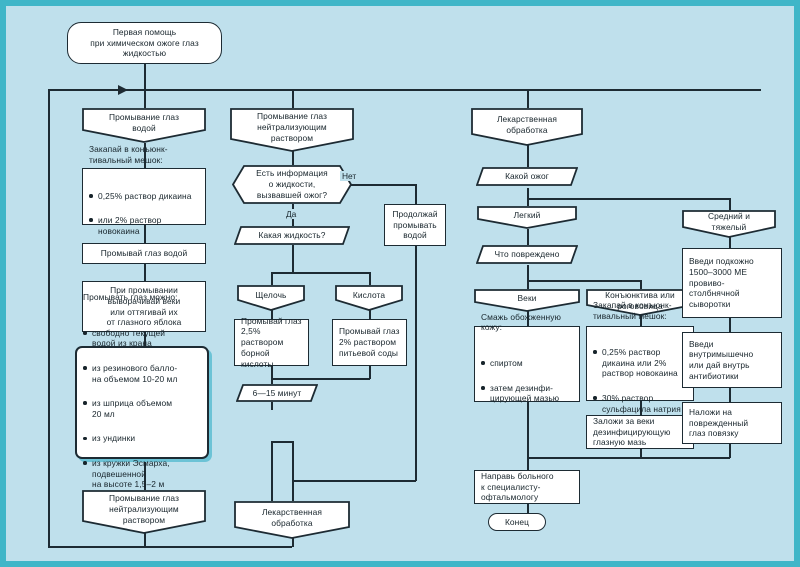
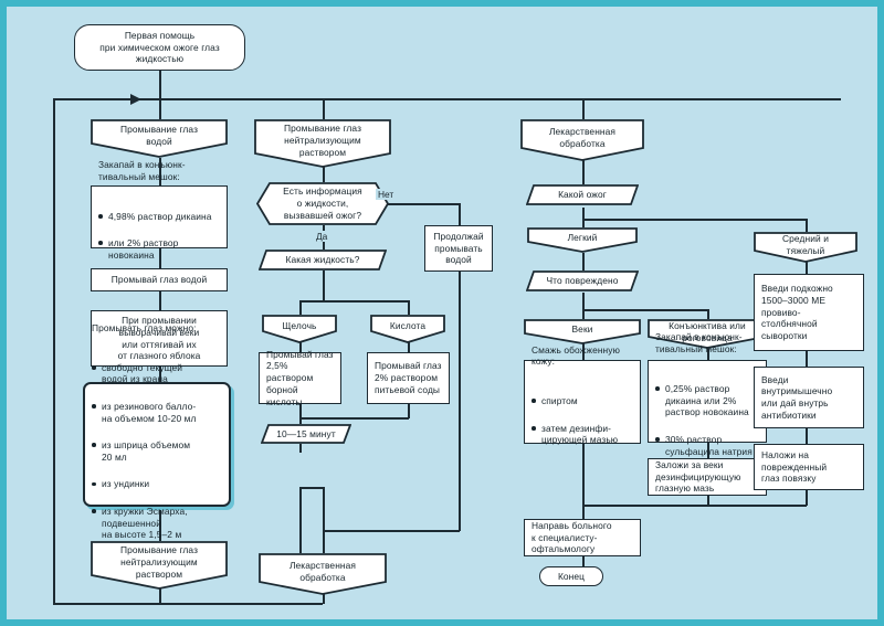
  Нет
  Да
  Первая помощь
  при химическом ожоге глаз
  жидкостью
  Промывание глаз
  водой
  Закапай в конъюнк-
  тивальный мешок:
- 0,25% раствор дикаина
+ 4,98% раствор дикаина
  или 2% раствор
  новокаина
  Промывай глаз водой
  При промывании
  выворачивай веки
  или оттягивай их
  от глазного яблока
  Промывать глаз можно:
  свободно текущей
  водой из крана
  из резинового балло-
  на объемом 10-20 мл
  из шприца объемом
  20 мл
  из ундинки
  из кружки Эсмарха,
  подвешенной
  на высоте 1,5–2 м
  Промывание глаз
  нейтрализующим
  раствором
  Промывание глаз
  нейтрализующим
  раствором
  Есть информация
  о жидкости,
  вызвавшей ожог?
  Продолжай
  промывать
  водой
  Какая жидкость?
  Щелочь
  Кислота
  Промывай глаз
  2,5% раствором
  борной кислоты
  Промывай глаз
  2% раствором
  питьевой соды
- 6—15 минут
+ 10—15 минут
  Лекарственная
  обработка
  Лекарственная
  обработка
  Какой ожог
  Легкий
  Средний и
  тяжелый
  Что повреждено
  Веки
  Конъюнктива или
  рогововица
  Смажь обожженную
  кожу:
  спиртом
  затем дезинфи-
  цирующей мазью
  Закапай в конъюнк-
  тивальный мешок:
  0,25% раствор
  дикаина или 2%
  раствор новокаина
  30% раствор
  сульфацила натрия
  Заложи за веки
  дезинфицирующую
  глазную мазь
  Введи подкожно
  1500–3000 МЕ
  провиво-
  столбнячной
  сыворотки
  Введи
  внутримышечно
  или дай внутрь
  антибиотики
  Наложи на
  поврежденный
  глаз повязку
  Направь больного
  к специалисту-
  офтальмологу
  Конец
